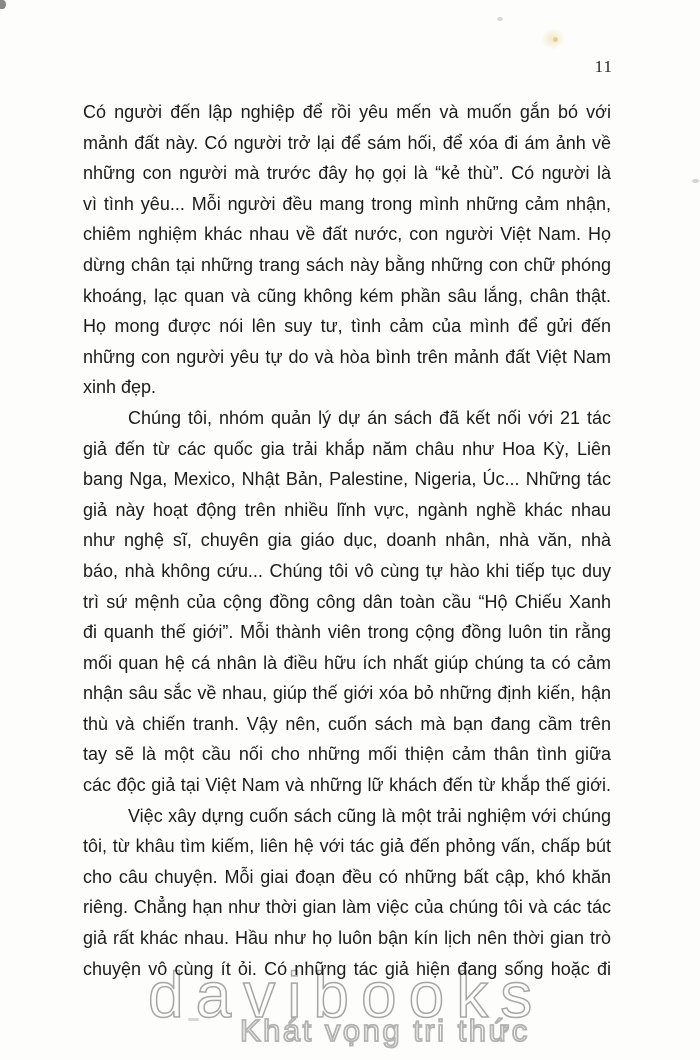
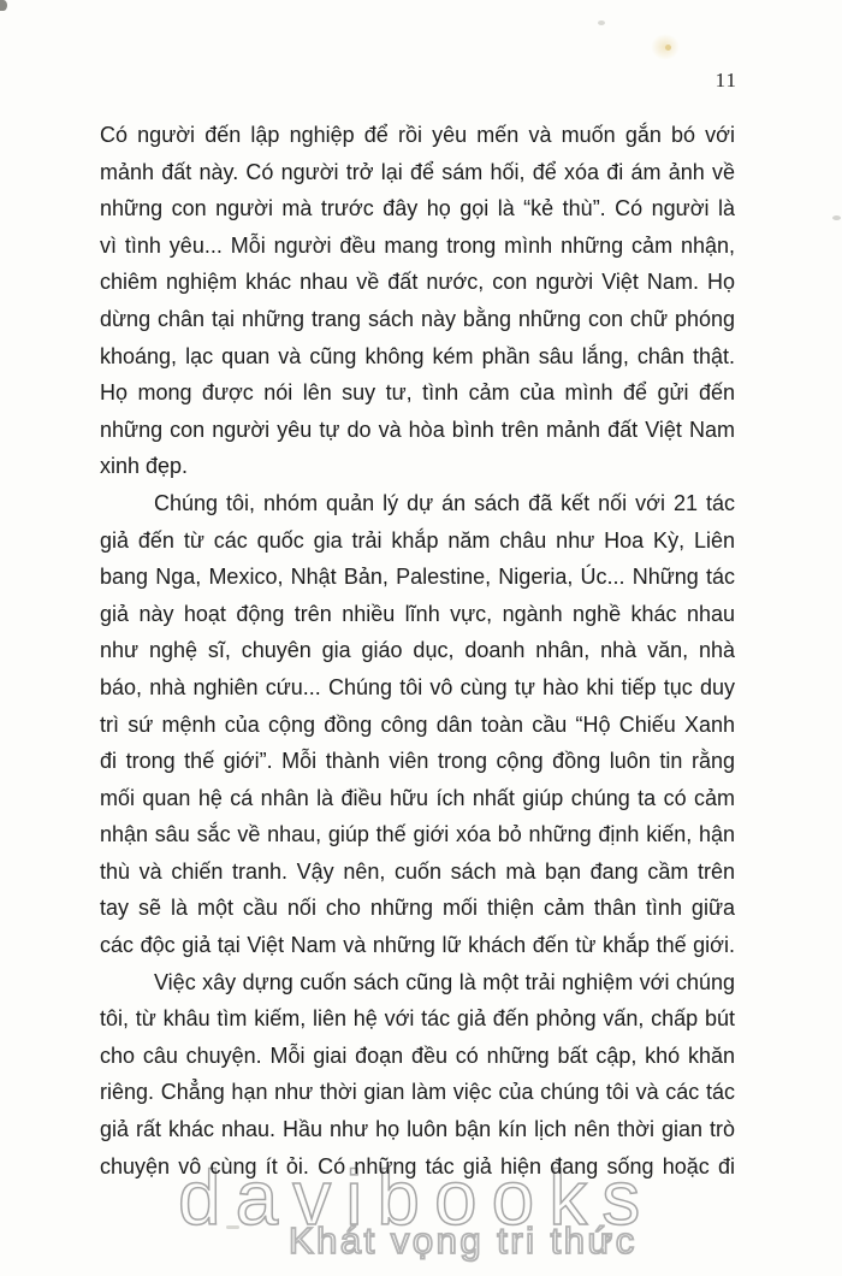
  davibooks
  Khát vọng tri thức
  11
  Có người đến lập nghiệp để rồi yêu mến và muốn gắn bó với
  mảnh đất này. Có người trở lại để sám hối, để xóa đi ám ảnh về
  những con người mà trước đây họ gọi là “kẻ thù”. Có người là
  vì tình yêu... Mỗi người đều mang trong mình những cảm nhận,
  chiêm nghiệm khác nhau về đất nước, con người Việt Nam. Họ
  dừng chân tại những trang sách này bằng những con chữ phóng
  khoáng, lạc quan và cũng không kém phần sâu lắng, chân thật.
  Họ mong được nói lên suy tư, tình cảm của mình để gửi đến
  những con người yêu tự do và hòa bình trên mảnh đất Việt Nam
  xinh đẹp.
  Chúng tôi, nhóm quản lý dự án sách đã kết nối với 21 tác
  giả đến từ các quốc gia trải khắp năm châu như Hoa Kỳ, Liên
  bang Nga, Mexico, Nhật Bản, Palestine, Nigeria, Úc... Những tác
  giả này hoạt động trên nhiều lĩnh vực, ngành nghề khác nhau
  như nghệ sĩ, chuyên gia giáo dục, doanh nhân, nhà văn, nhà
- báo, nhà không cứu... Chúng tôi vô cùng tự hào khi tiếp tục duy
+ báo, nhà nghiên cứu... Chúng tôi vô cùng tự hào khi tiếp tục duy
  trì sứ mệnh của cộng đồng công dân toàn cầu “Hộ Chiếu Xanh
- đi quanh thế giới”. Mỗi thành viên trong cộng đồng luôn tin rằng
+ đi trong thế giới”. Mỗi thành viên trong cộng đồng luôn tin rằng
  mối quan hệ cá nhân là điều hữu ích nhất giúp chúng ta có cảm
  nhận sâu sắc về nhau, giúp thế giới xóa bỏ những định kiến, hận
  thù và chiến tranh. Vậy nên, cuốn sách mà bạn đang cầm trên
  tay sẽ là một cầu nối cho những mối thiện cảm thân tình giữa
  các độc giả tại Việt Nam và những lữ khách đến từ khắp thế giới.
  Việc xây dựng cuốn sách cũng là một trải nghiệm với chúng
  tôi, từ khâu tìm kiếm, liên hệ với tác giả đến phỏng vấn, chấp bút
  cho câu chuyện. Mỗi giai đoạn đều có những bất cập, khó khăn
  riêng. Chẳng hạn như thời gian làm việc của chúng tôi và các tác
  giả rất khác nhau. Hầu như họ luôn bận kín lịch nên thời gian trò
  chuyện vô cùng ít ỏi. Có những tác giả hiện đang sống hoặc đi
